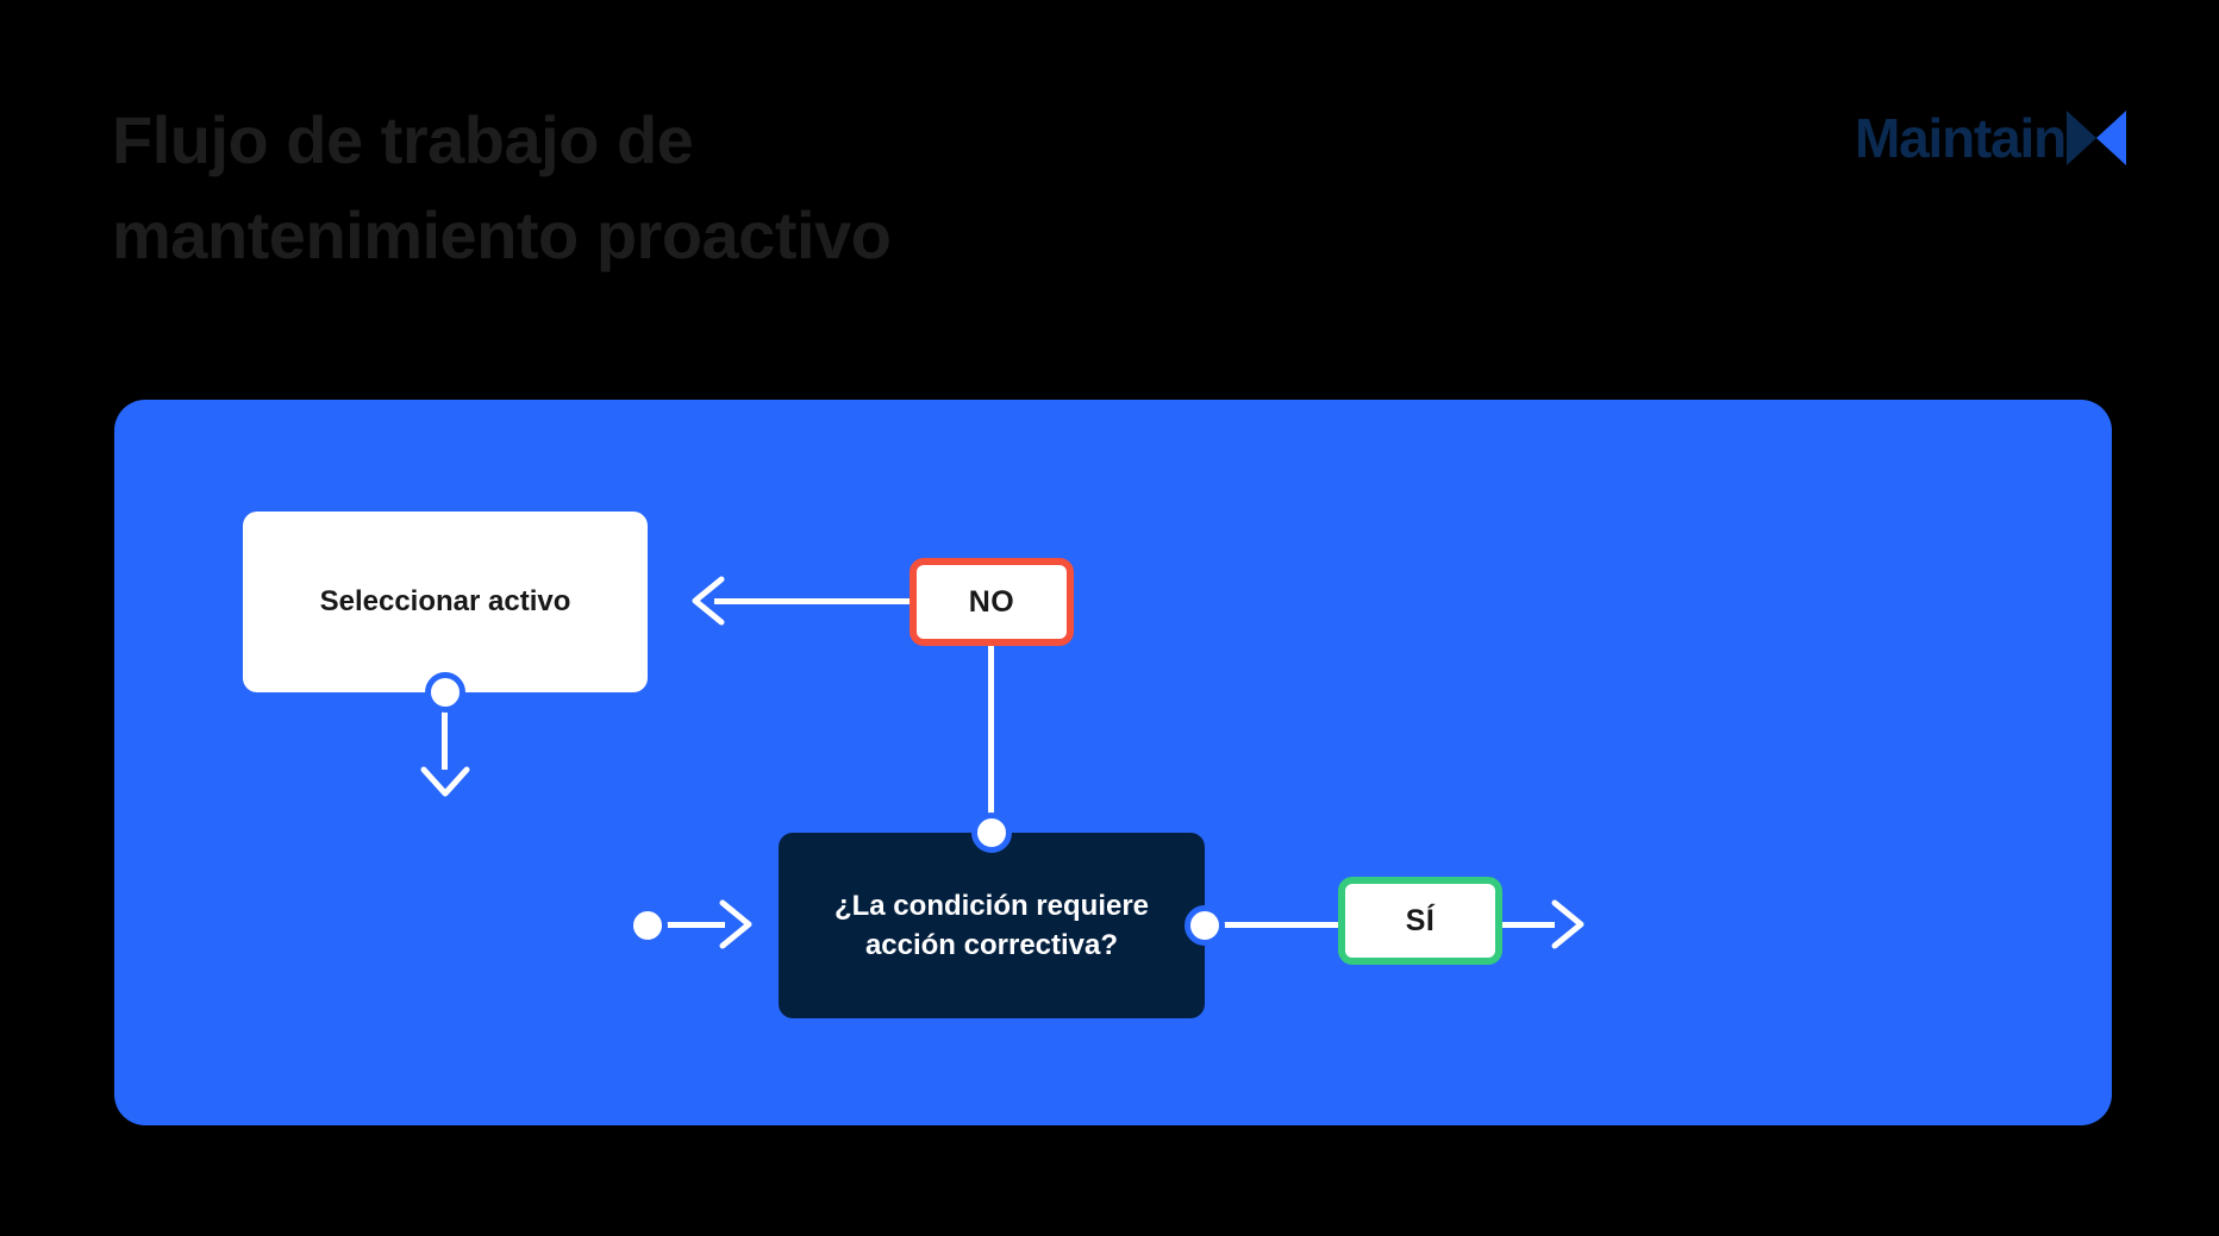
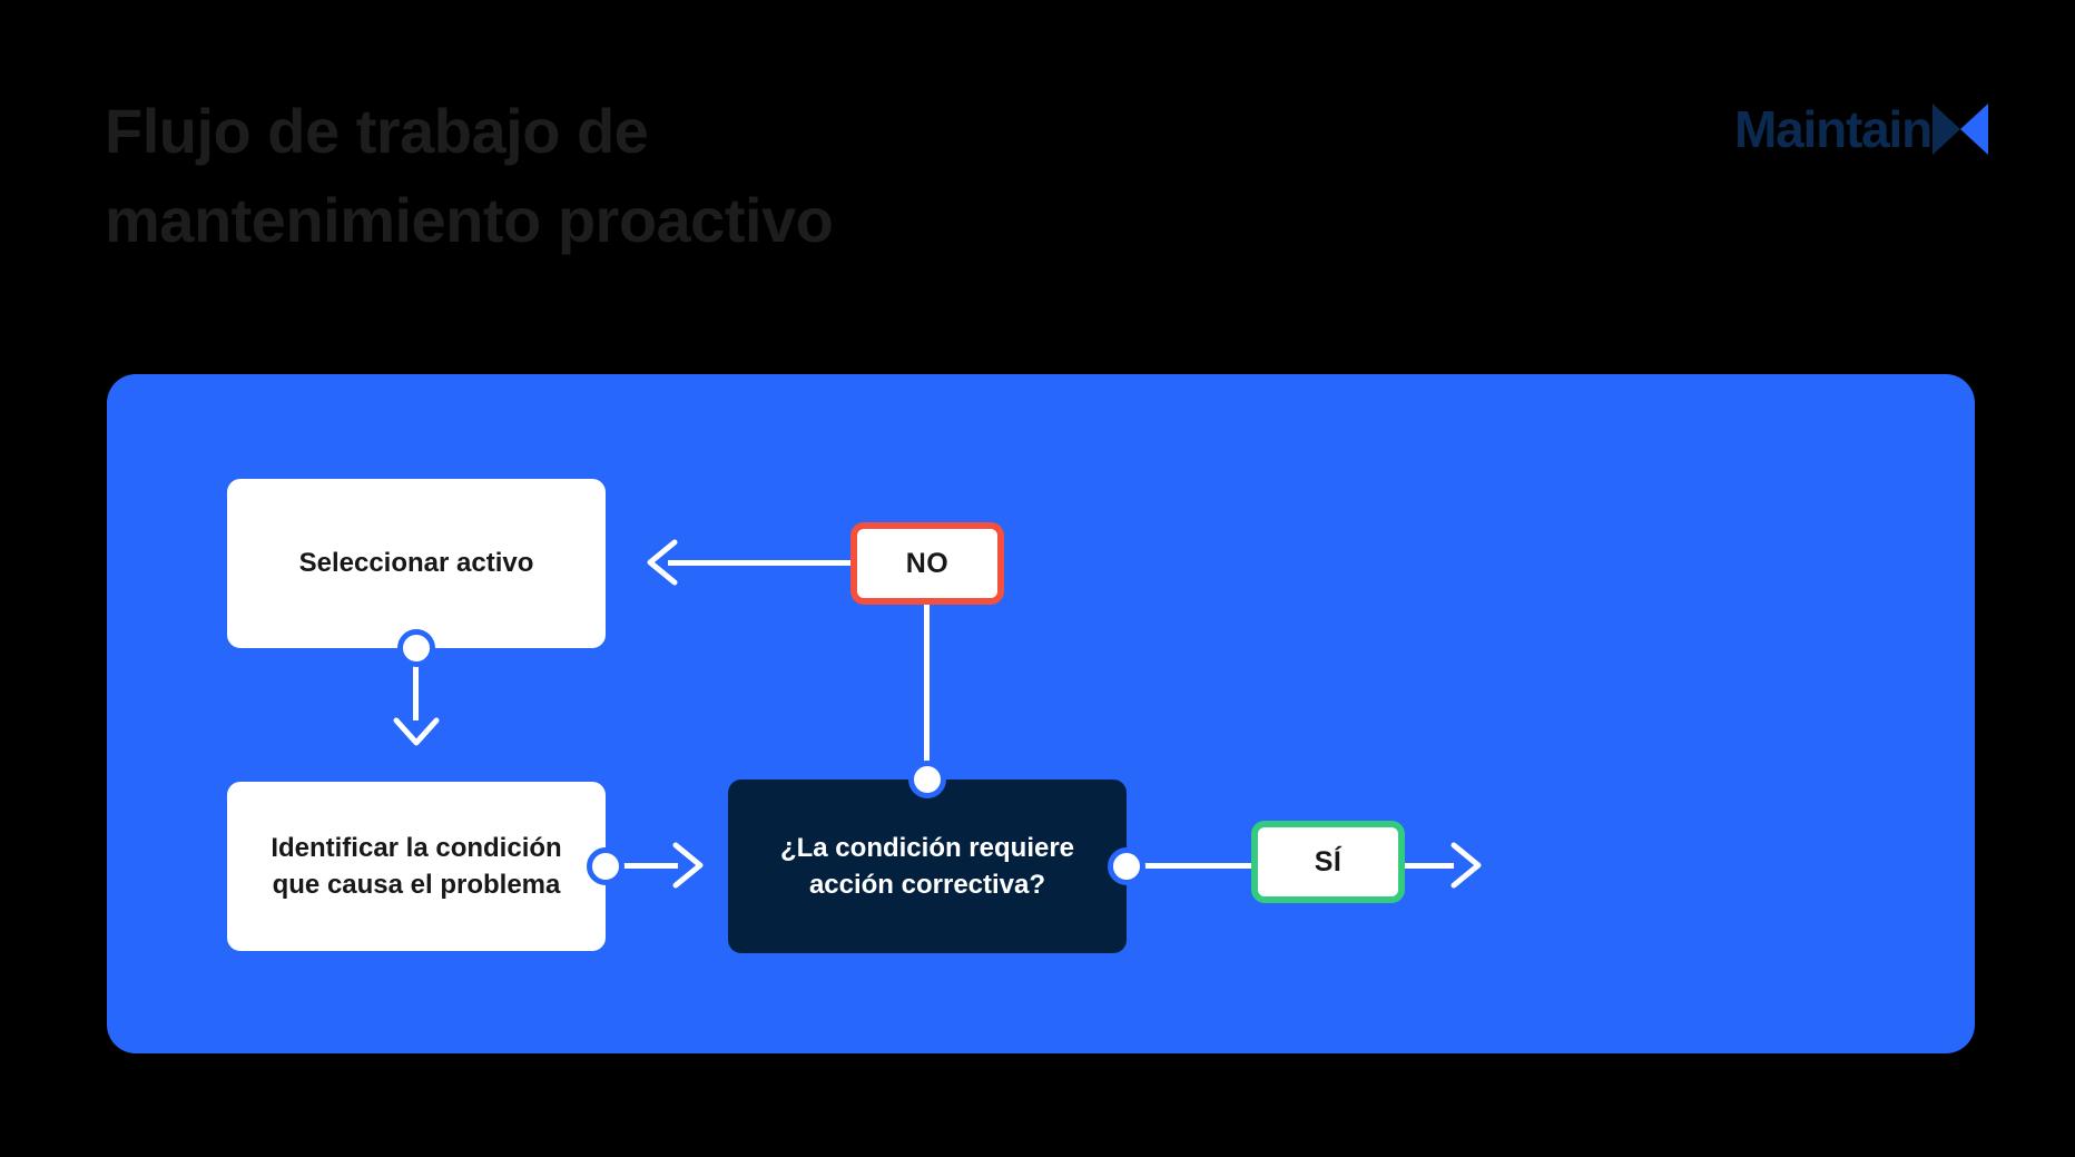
  Flujo de trabajo de
  mantenimiento proactivo
  Maintain
  Seleccionar activo
+ Identificar la condición que causa el problema
  ¿La condición requiere acción correctiva?
  NO
  SÍ
